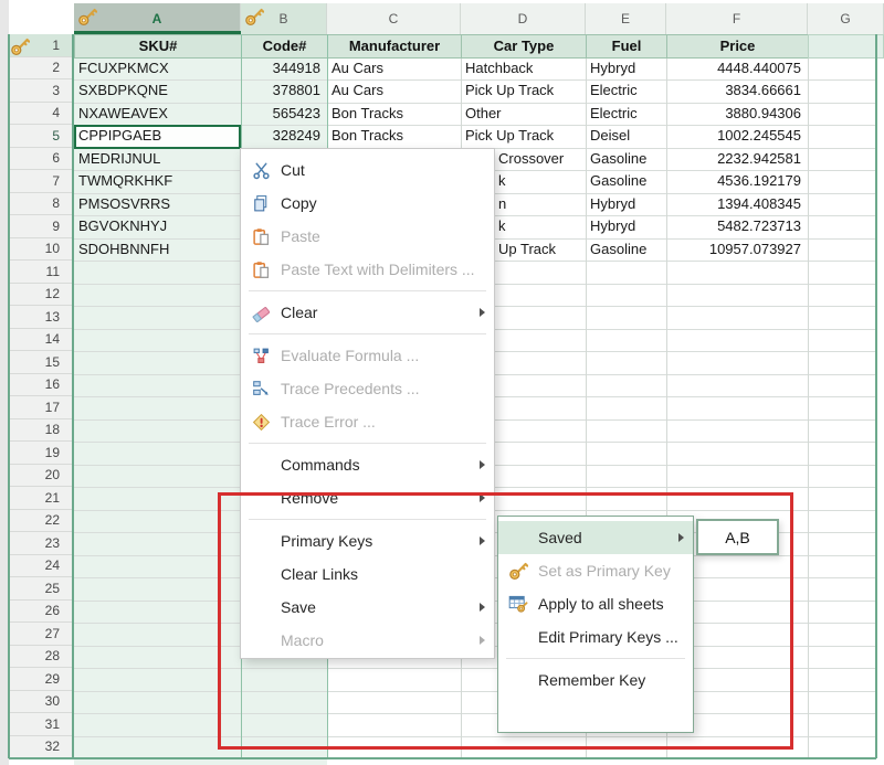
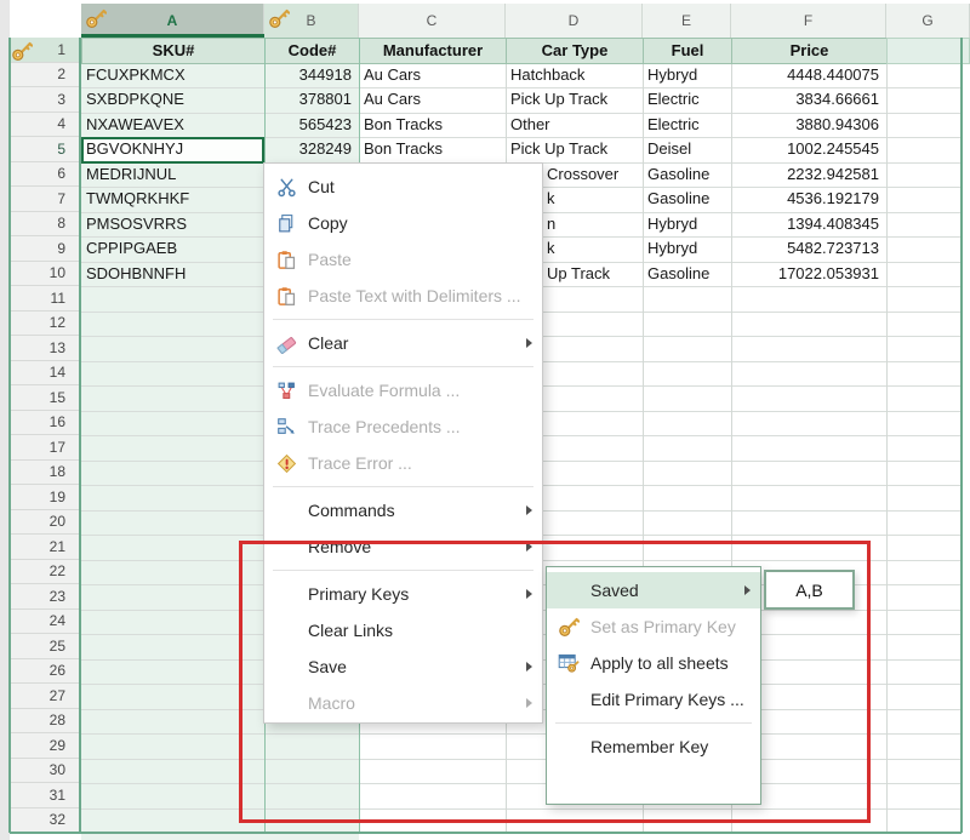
  A
  B
  C
  D
  E
  F
  G
  1
  2
  3
  4
  5
  6
  7
  8
  9
  10
  11
  12
  13
  14
  15
  16
  17
  18
  19
  20
  21
  22
  23
  24
  25
  26
  27
  28
  29
  30
  31
  32
  SKU#
  Code#
  Manufacturer
  Car Type
  Fuel
  Price
  FCUXPKMCX
  344918
  Au Cars
  Hatchback
  Hybryd
  4448.440075
  SXBDPKQNE
  378801
  Au Cars
  Pick Up Track
  Electric
  3834.66661
  NXAWEAVEX
  565423
  Bon Tracks
  Other
  Electric
  3880.94306
- CPPIPGAEB
+ BGVOKNHYJ
  328249
  Bon Tracks
  Pick Up Track
  Deisel
  1002.245545
  MEDRIJNUL
  Gasoline
  2232.942581
  TWMQRKHKF
  Gasoline
  4536.192179
  PMSOSVRRS
  Hybryd
  1394.408345
- BGVOKNHYJ
+ CPPIPGAEB
  Hybryd
  5482.723713
  SDOHBNNFH
  Gasoline
- 10957.073927
+ 17022.053931
  Crossover
  k
  n
  k
  Up Track
  Cut
  Copy
  Paste
  Paste Text with Delimiters ...
  Clear
  Evaluate Formula ...
  Trace Precedents ...
  Trace Error ...
  Commands
  Remove
  Primary Keys
  Clear Links
  Save
  Macro
  Saved
  Set as Primary Key
  Apply to all sheets
  Edit Primary Keys ...
  Remember Key
  A,B
